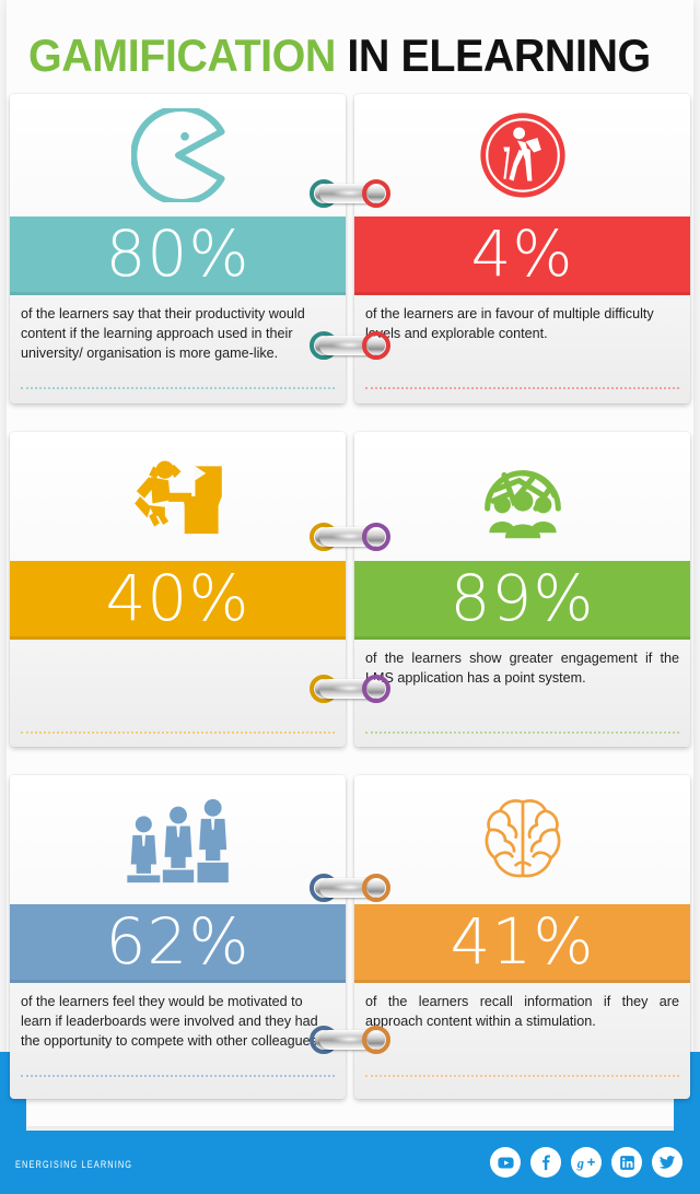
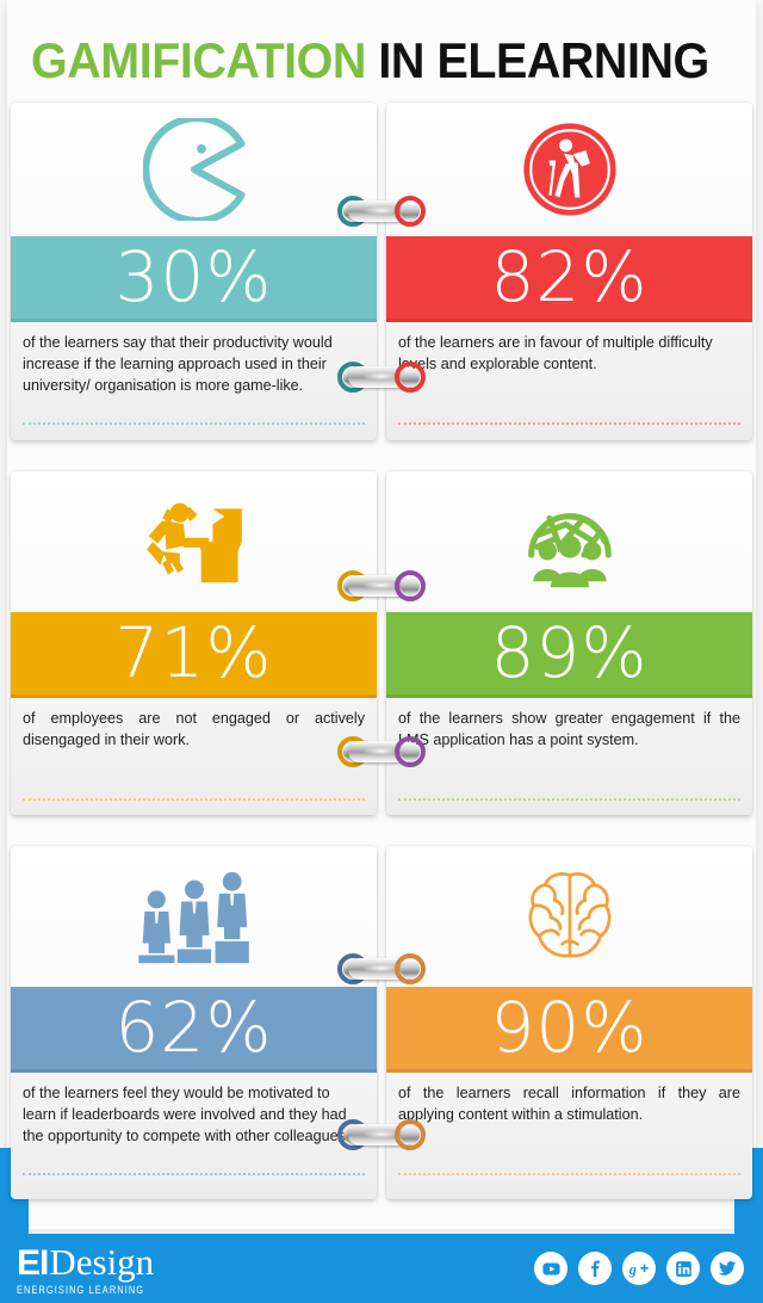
  GAMIFICATION IN ELEARNING
- 80%
+ 30%
- of the learners say that their productivity would content if the learning approach used in their university/ organisation is more game-like.
+ of the learners say that their productivity would increase if the learning approach used in their university/ organisation is more game-like.
- 4%
+ 82%
  of the learners are in favour of multiple difficulty els and explorable content.
- 40%
+ 71%
+ of employees are not engaged or actively disengaged in their work.
  89%
  of the learners show greater engagement if the S application has a point system.
  62%
  of the learners feel they would be motivated to learn if leaderboards were involved and they had the opportunity to compete with other colleague
- 41%
+ 90%
- of the learners recall information if they are approach content within a stimulation.
+ of the learners recall information if they are applying content within a stimulation.
+ EI
+ Design
  ENERGISING LEARNING
  g
